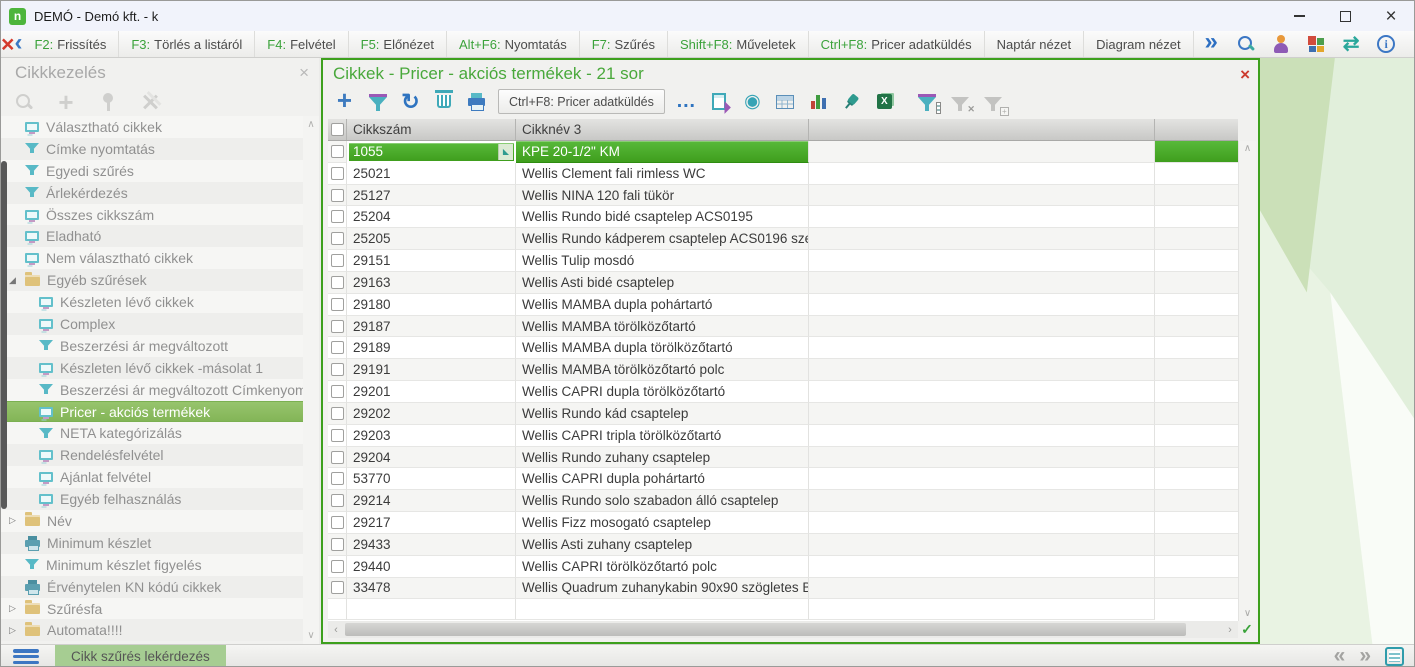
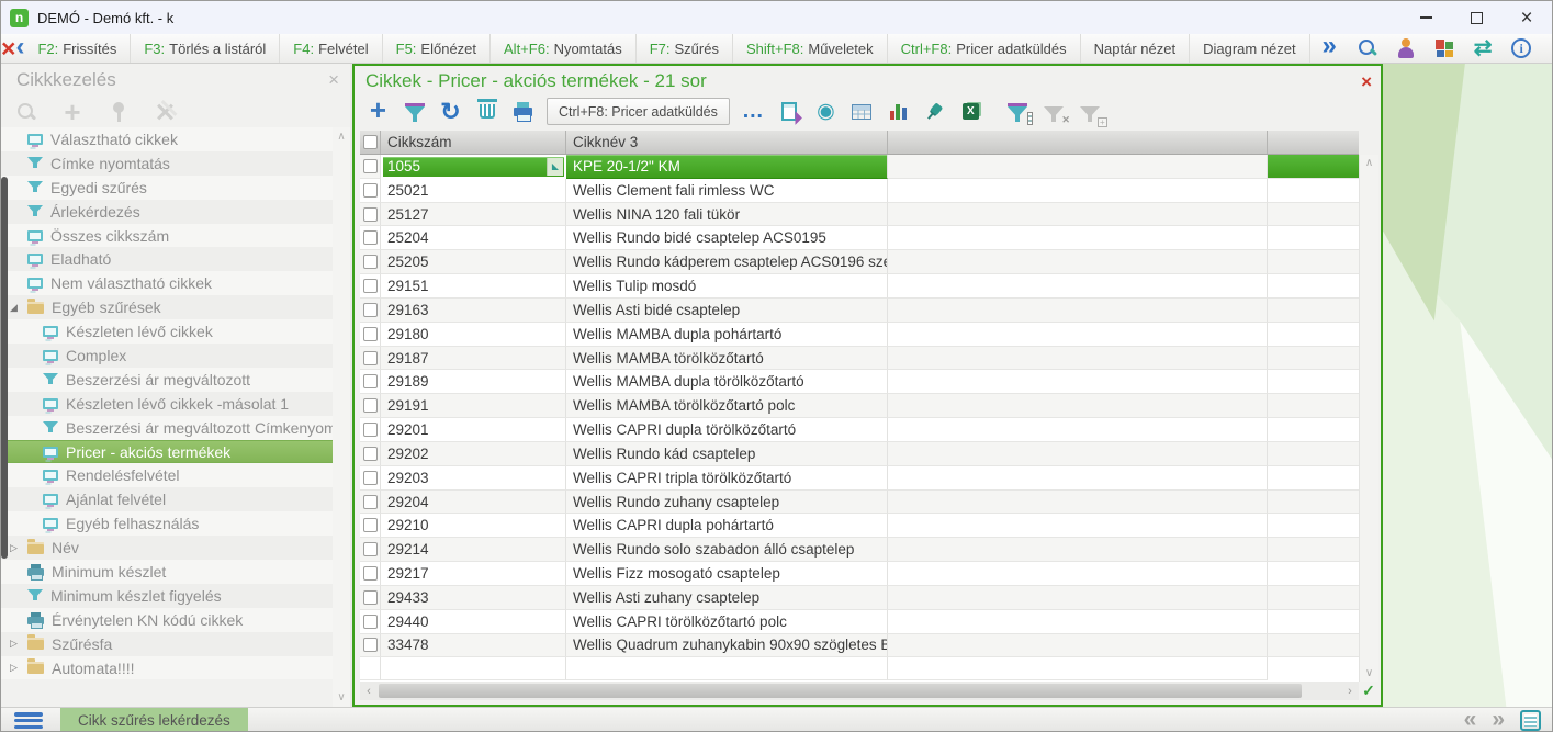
  n
  DEMÓ - Demó kft. - k
  ×
  ×
  ‹
  F2:
  Frissítés
  F3:
  Törlés a listáról
  F4:
  Felvétel
  F5:
  Előnézet
  Alt+F6:
  Nyomtatás
  F7:
  Szűrés
  Shift+F8:
  Műveletek
  Ctrl+F8:
  Pricer adatküldés
  Naptár nézet
  Diagram nézet
  »
  ⇄
  i
  Cikkkezelés
  ×
  +
  Választható cikkek
  Címke nyomtatás
  Egyedi szűrés
  Árlekérdezés
  Összes cikkszám
  Eladható
  Nem választható cikkek
  ◢
  Egyéb szűrések
  Készleten lévő cikkek
  Complex
  Beszerzési ár megváltozott
  Készleten lévő cikkek -másolat 1
  Beszerzési ár megváltozott Címkenyom
  Pricer - akciós termékek
- NETA kategórizálás
  Rendelésfelvétel
  Ajánlat felvétel
  Egyéb felhasználás
  ▷
  Név
  Minimum készlet
  Minimum készlet figyelés
  Érvénytelen KN kódú cikkek
  ▷
  Szűrésfa
  ▷
  Automata!!!!
  ∧
  ∨
  Cikkek - Pricer - akciós termékek - 21 sor
  ×
  +
  ↻
  Ctrl+F8: Pricer adatküldés
  …
  ◉
  X
  ✕
  +
  Cikkszám
  Cikknév 3
  1055
  ◣
  KPE 20-1/2" KM
  25021
  Wellis Clement fali rimless WC
  25127
  Wellis NINA 120 fali tükör
  25204
  Wellis Rundo bidé csaptelep ACS0195
  25205
  Wellis Rundo kádperem csaptelep ACS0196 sz
  29151
  Wellis Tulip mosdó
  29163
  Wellis Asti bidé csaptelep
  29180
  Wellis MAMBA dupla pohártartó
  29187
  Wellis MAMBA törölközőtartó
  29189
  Wellis MAMBA dupla törölközőtartó
  29191
  Wellis MAMBA törölközőtartó polc
  29201
  Wellis CAPRI dupla törölközőtartó
  29202
  Wellis Rundo kád csaptelep
  29203
  Wellis CAPRI tripla törölközőtartó
  29204
  Wellis Rundo zuhany csaptelep
- 53770
+ 29210
  Wellis CAPRI dupla pohártartó
  29214
  Wellis Rundo solo szabadon álló csaptelep
  29217
  Wellis Fizz mosogató csaptelep
  29433
  Wellis Asti zuhany csaptelep
  29440
  Wellis CAPRI törölközőtartó polc
  33478
  Wellis Quadrum zuhanykabin 90x90 szögletes B
  ∧
  ∨
  ‹
  ›
  ✓
  Cikk szűrés lekérdezés
  «
  »
